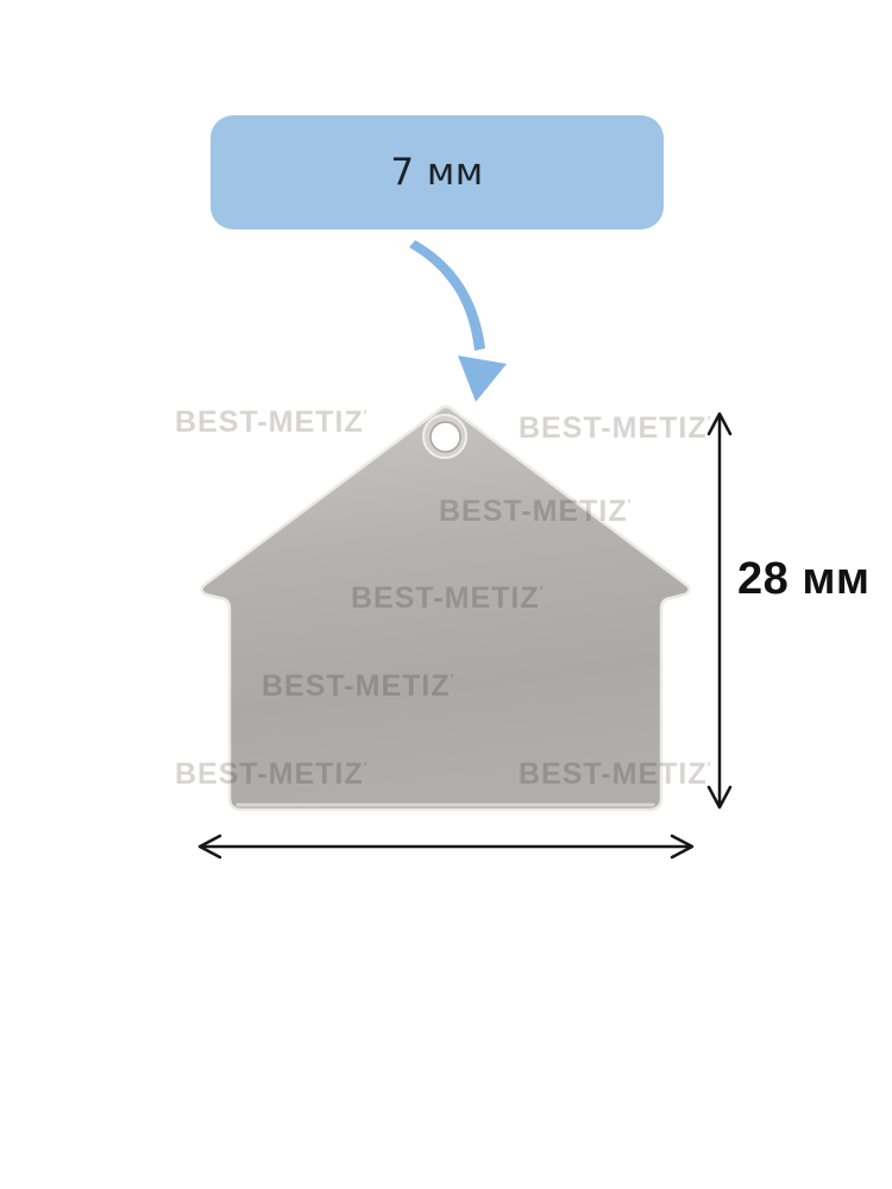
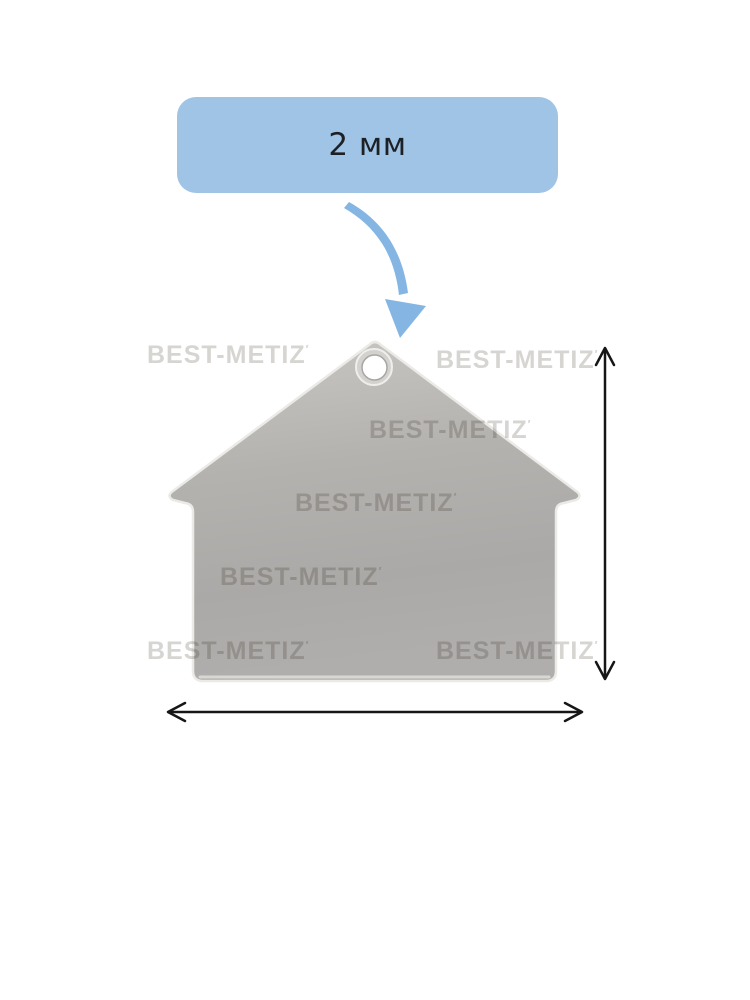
- 7 мм
+ 2 мм
  BEST-METIZ′
  BEST-METIZ′
  BEST-METIZ′
  BEST-METIZ′
  BEST-METIZ′
  BEST-METIZ′
  BEST-METIZ′
- 28 мм
